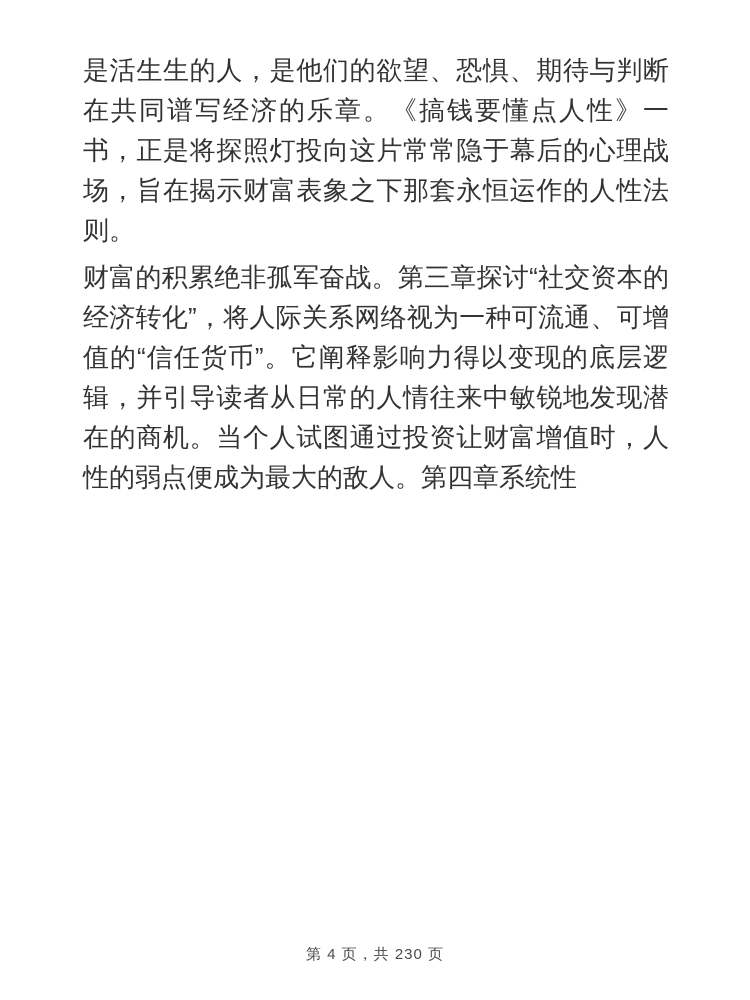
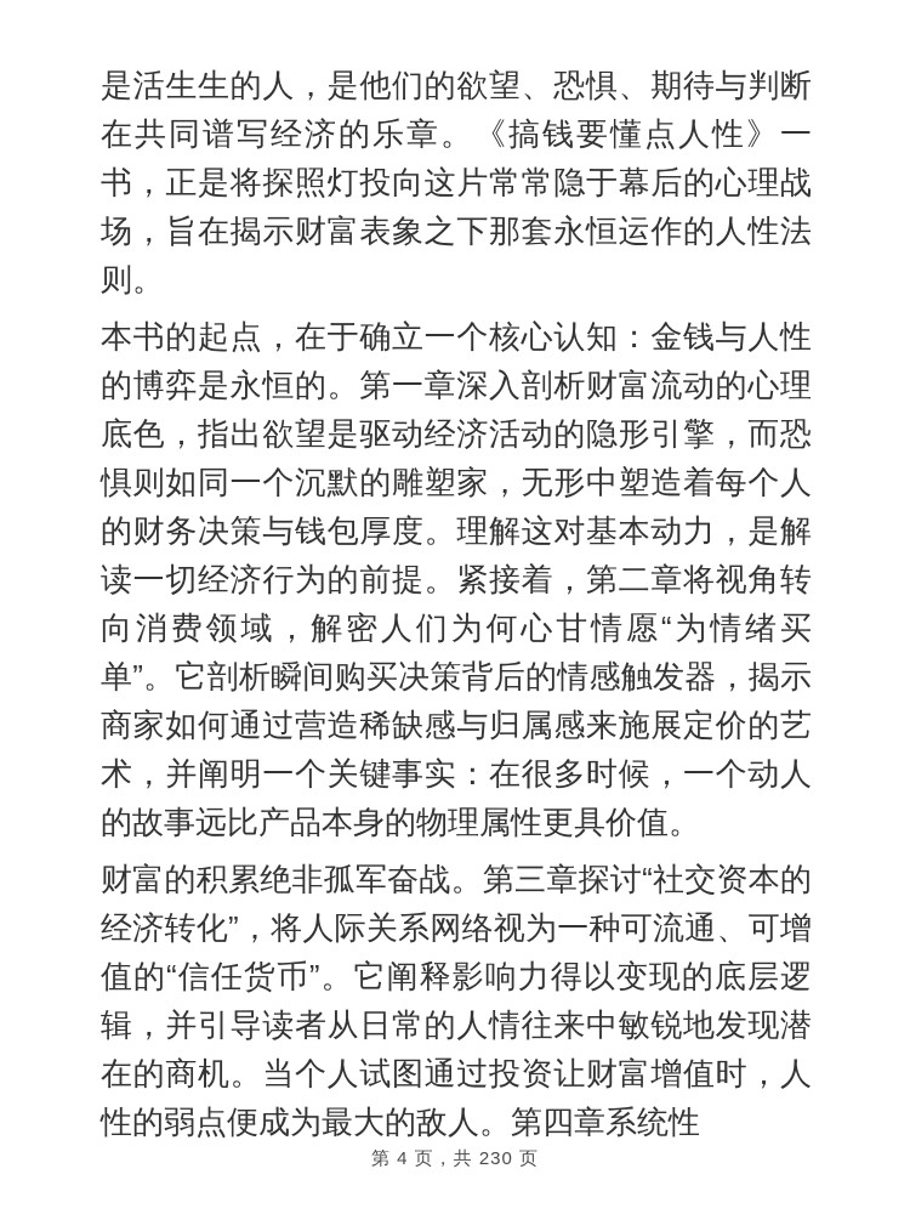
  是活生生的人，是他们的欲望、恐惧、期待与判断在共同谱写经济的乐章。《搞钱要懂点人性》一书，正是将探照灯投向这片常常隐于幕后的心理战场，旨在揭示财富表象之下那套永恒运作的人性法则。
+ 本书的起点，在于确立一个核心认知：金钱与人性的博弈是永恒的。第一章深入剖析财富流动的心理底色，指出欲望是驱动经济活动的隐形引擎，而恐惧则如同一个沉默的雕塑家，无形中塑造着每个人的财务决策与钱包厚度。理解这对基本动力，是解读一切经济行为的前提。紧接着，第二章将视角转向消费领域，解密人们为何心甘情愿“为情绪买单”。它剖析瞬间购买决策背后的情感触发器，揭示商家如何通过营造稀缺感与归属感来施展定价的艺术，并阐明一个关键事实：在很多时候，一个动人的故事远比产品本身的物理属性更具价值。
  财富的积累绝非孤军奋战。第三章探讨“社交资本的经济转化”，将人际关系网络视为一种可流通、可增值的“信任货币”。它阐释影响力得以变现的底层逻辑，并引导读者从日常的人情往来中敏锐地发现潜在的商机。当个人试图通过投资让财富增值时，人性的弱点便成为最大的敌人。第四章系统性
  第 4 页，共 230 页
